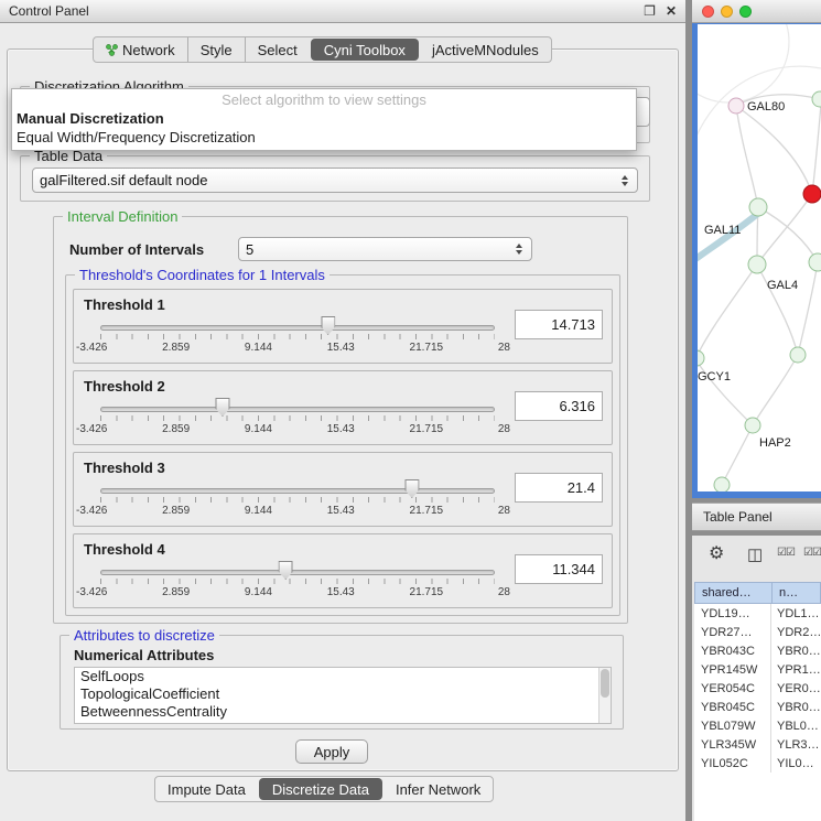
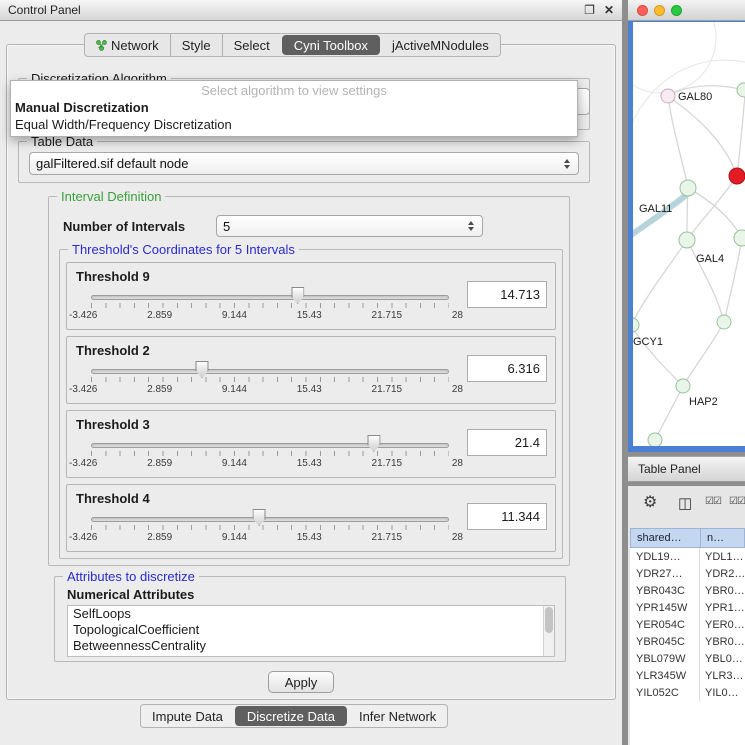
  Control Panel
  ❐
  ✕
  Network
  Style
  Select
  Cyni Toolbox
  jActiveMNodules
  Discretization Algorithm
  Select algorithm to view settings
  Manual Discretization
  Equal Width/Frequency Discretization
  Table Data
  galFiltered.sif default node
  Interval Definition
  Number of Intervals
  5
- Threshold's Coordinates for 1 Intervals
+ Threshold's Coordinates for 5 Intervals
- Threshold 1
+ Threshold 9
  -3.426
  2.859
  9.144
  15.43
  21.715
  28
  14.713
  Threshold 2
  -3.426
  2.859
  9.144
  15.43
  21.715
  28
  6.316
  Threshold 3
  -3.426
  2.859
  9.144
  15.43
  21.715
  28
  21.4
  Threshold 4
  -3.426
  2.859
  9.144
  15.43
  21.715
  28
  11.344
  Attributes to discretize
  Numerical Attributes
  SelfLoops
  TopologicalCoefficient
  BetweennessCentrality
  Apply
  Impute Data
  Discretize Data
  Infer Network
  GAL80
  GAL11
  GAL4
  GCY1
  HAP2
  Table Panel
  ⚙
  ◫
  ☑☑
  ☑☑
  shared…
  n…
  YDL19…
  YDL1…
  YDR27…
  YDR2…
  YBR043C
  YBR0…
  YPR145W
  YPR1…
  YER054C
  YER0…
  YBR045C
  YBR0…
  YBL079W
  YBL0…
  YLR345W
  YLR3…
  YIL052C
  YIL0…
